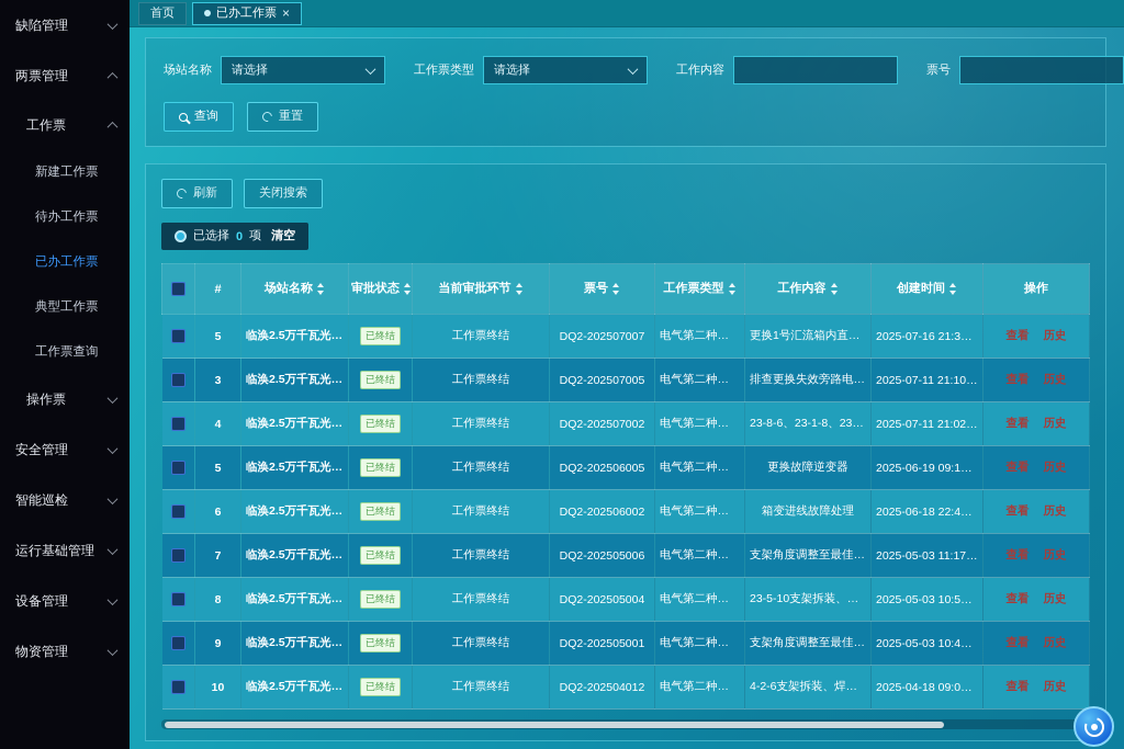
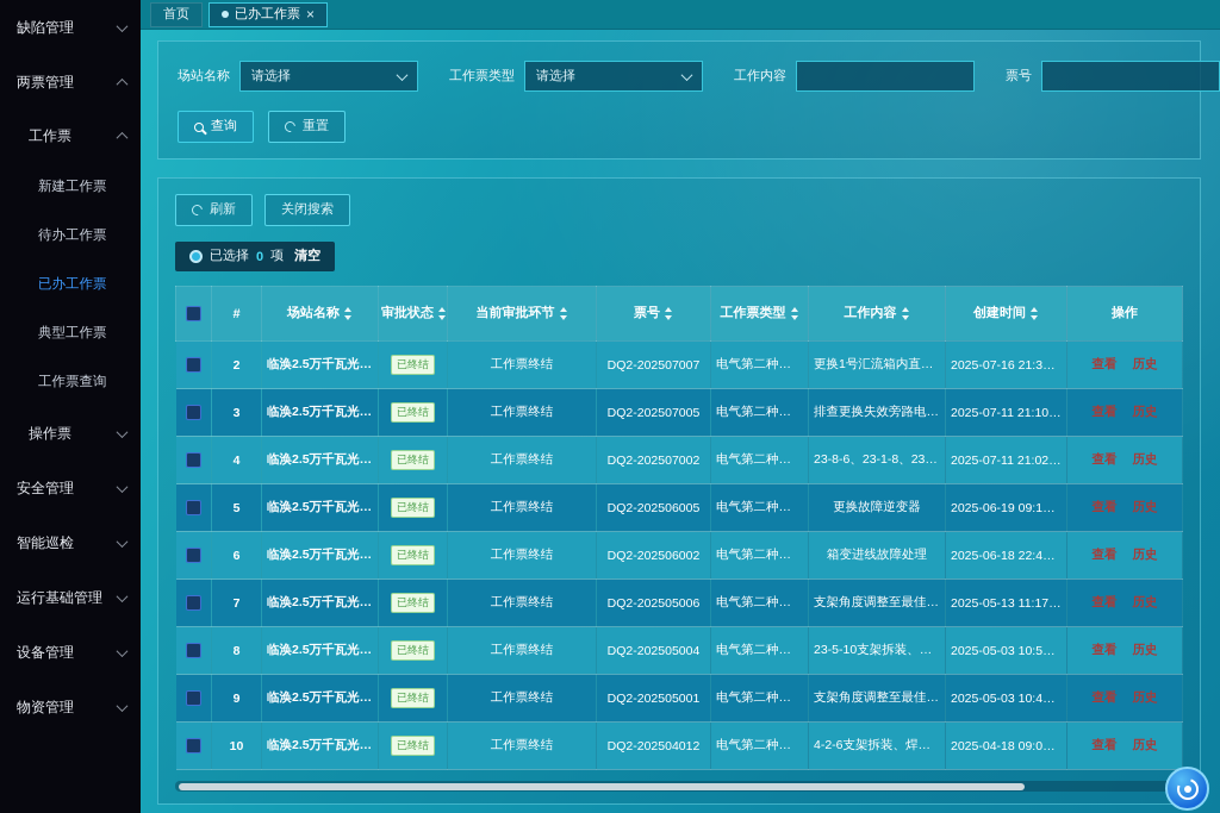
  缺陷管理
  两票管理
  工作票
  新建工作票
  待办工作票
  已办工作票
  典型工作票
  工作票查询
  操作票
  安全管理
  智能巡检
  运行基础管理
  设备管理
  物资管理
  首页
  已办工作票
  场站名称
  请选择
  工作票类型
  请选择
  工作内容
  票号
  查询
  重置
  刷新
  关闭搜索
  已选择
  0
  项
  清空
  	#	场站名称	审批状态	当前审批环节	票号	工作票类型	工作内容	创建时间	操作
- 	5	临涣2.5万千瓦光伏	已终结	工作票终结	DQ2-202507007	电气第二种工作	更换1号汇流箱内直流断	2025-07-16 21:34:57	查看 历史
+ 	2	临涣2.5万千瓦光伏	已终结	工作票终结	DQ2-202507007	电气第二种工作	更换1号汇流箱内直流断	2025-07-16 21:34:57	查看 历史
  	3	临涣2.5万千瓦光伏	已终结	工作票终结	DQ2-202507005	电气第二种工作	排查更换失效旁路电容	2025-07-11 21:10:27	查看 历史
  	4	临涣2.5万千瓦光伏	已终结	工作票终结	DQ2-202507002	电气第二种工作	23-8-6、23-1-8、23-1-	2025-07-11 21:02:21	查看 历史
  	5	临涣2.5万千瓦光伏	已终结	工作票终结	DQ2-202506005	电气第二种工作	更换故障逆变器	2025-06-19 09:12:22	查看 历史
  	6	临涣2.5万千瓦光伏	已终结	工作票终结	DQ2-202506002	电气第二种工作	箱变进线故障处理	2025-06-18 22:40:36	查看 历史
- 	7	临涣2.5万千瓦光伏	已终结	工作票终结	DQ2-202505006	电气第二种工作	支架角度调整至最佳角	2025-05-03 11:17:35	查看 历史
+ 	7	临涣2.5万千瓦光伏	已终结	工作票终结	DQ2-202505006	电气第二种工作	支架角度调整至最佳角	2025-05-13 11:17:35	查看 历史
  	8	临涣2.5万千瓦光伏	已终结	工作票终结	DQ2-202505004	电气第二种工作	23-5-10支架拆装、焊接	2025-05-03 10:57:09	查看 历史
  	9	临涣2.5万千瓦光伏	已终结	工作票终结	DQ2-202505001	电气第二种工作	支架角度调整至最佳角	2025-05-03 10:44:48	查看 历史
  	10	临涣2.5万千瓦光伏	已终结	工作票终结	DQ2-202504012	电气第二种工作	4-2-6支架拆装、焊接、	2025-04-18 09:04:06	查看 历史
